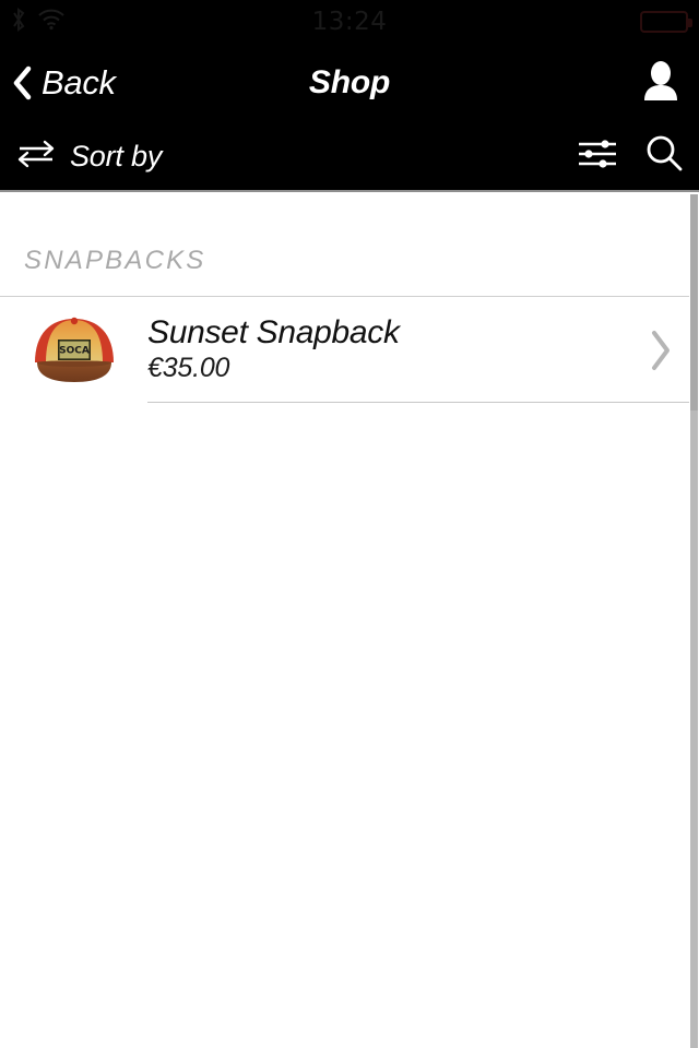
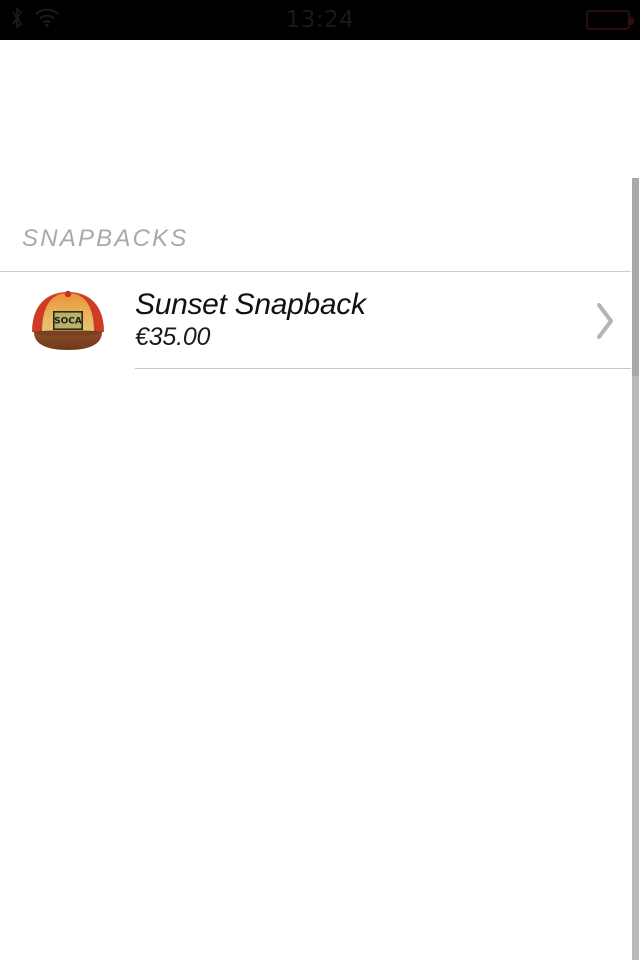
  13:24
- Back
- Shop
- Sort by
  SNAPBACKS
  SOCA
  Sunset Snapback
  €35.00
